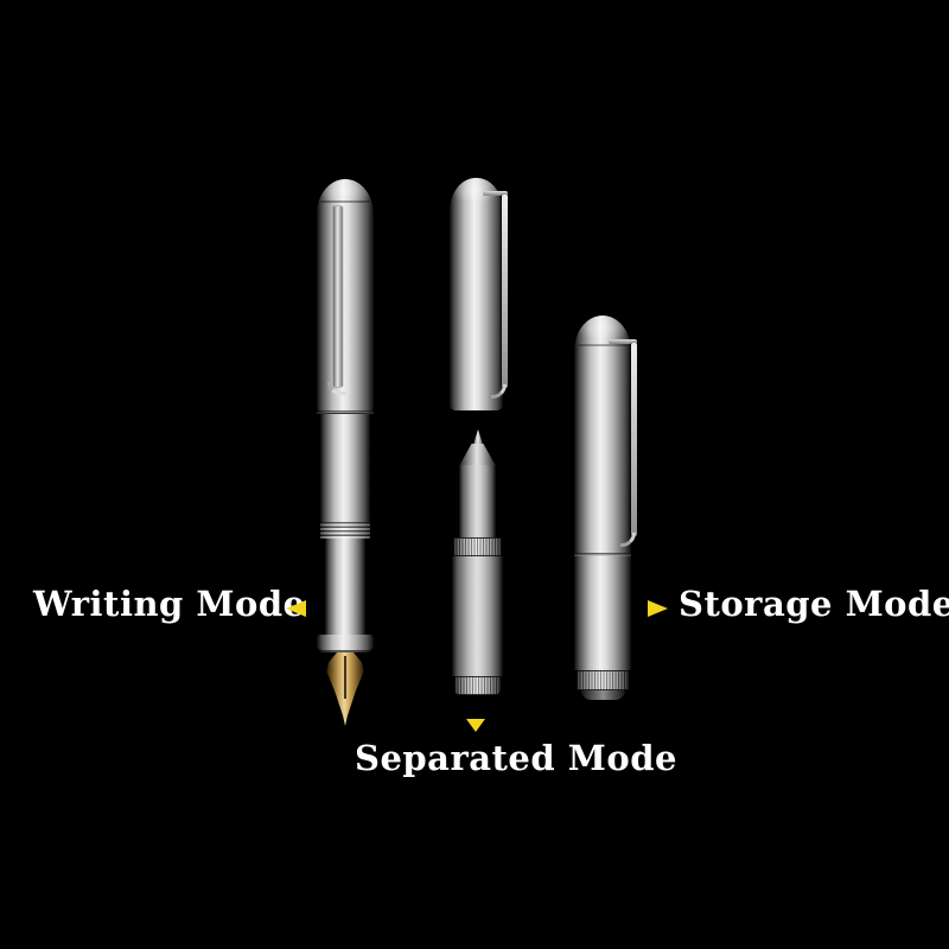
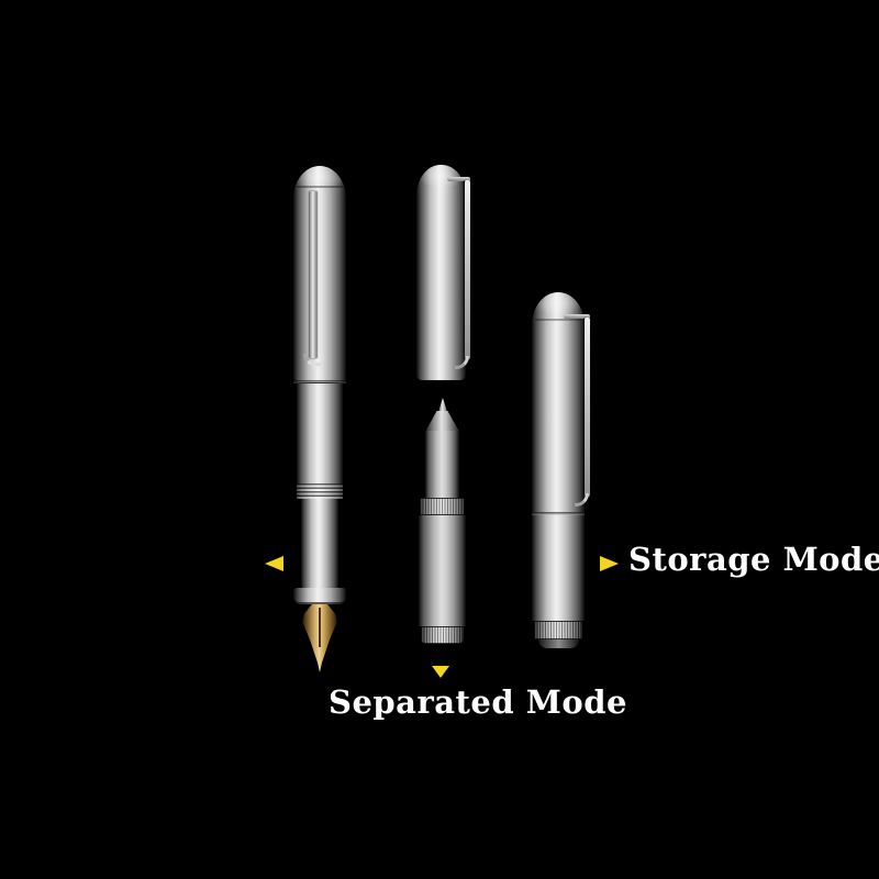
- Writing Mode
  Storage Mode
  Separated Mode
